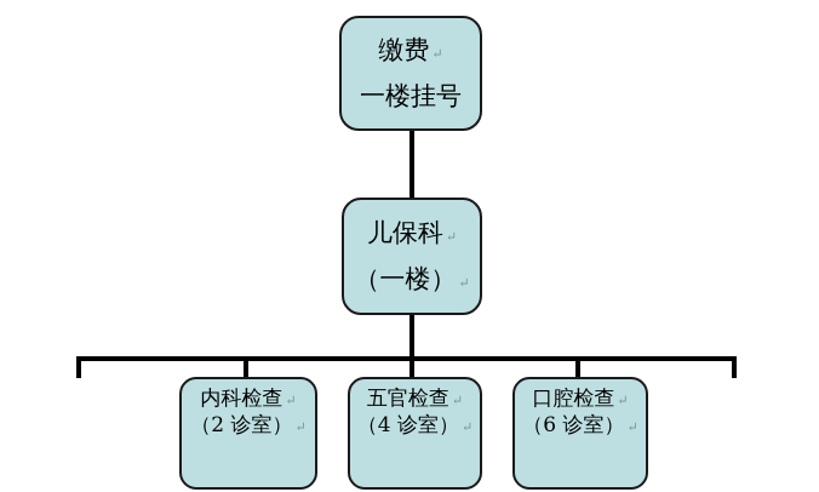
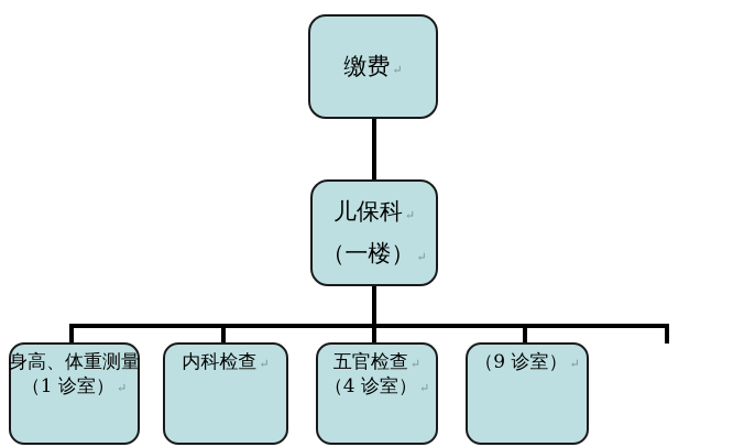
  缴费 ↵
- 一楼挂号
  儿保科 ↵
  （一楼） ↵
+ 身高、体重测量
+ （1 诊室） ↵
  内科检查 ↵
- （2 诊室） ↵
  五官检查 ↵
  （4 诊室） ↵
- 口腔检查 ↵
- （6 诊室） ↵
+ （9 诊室） ↵
